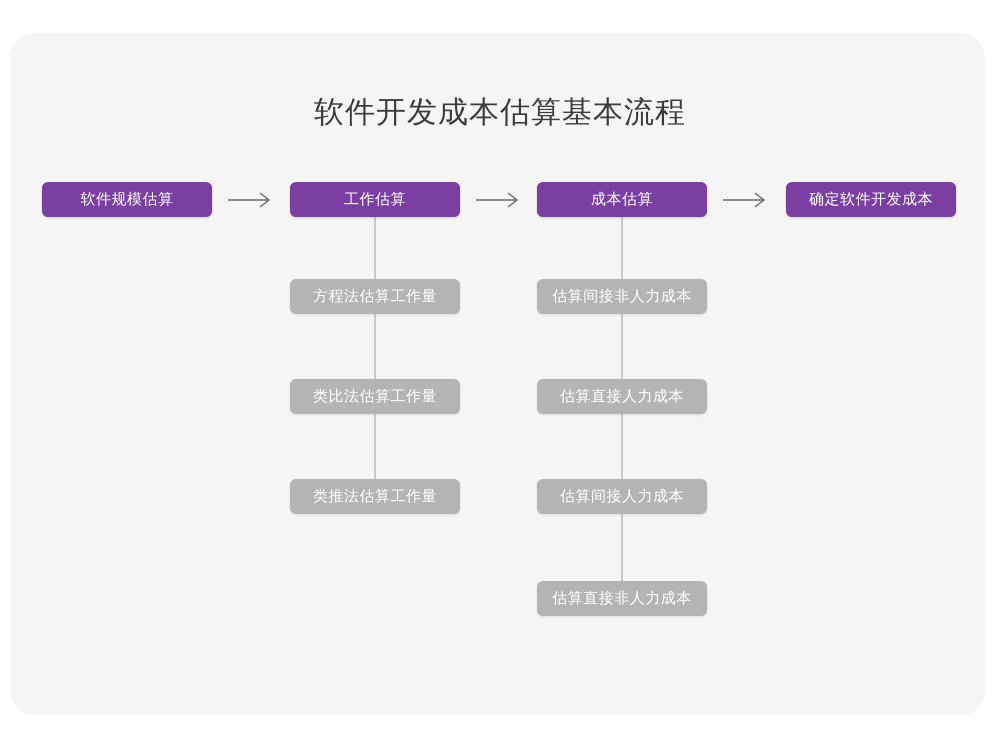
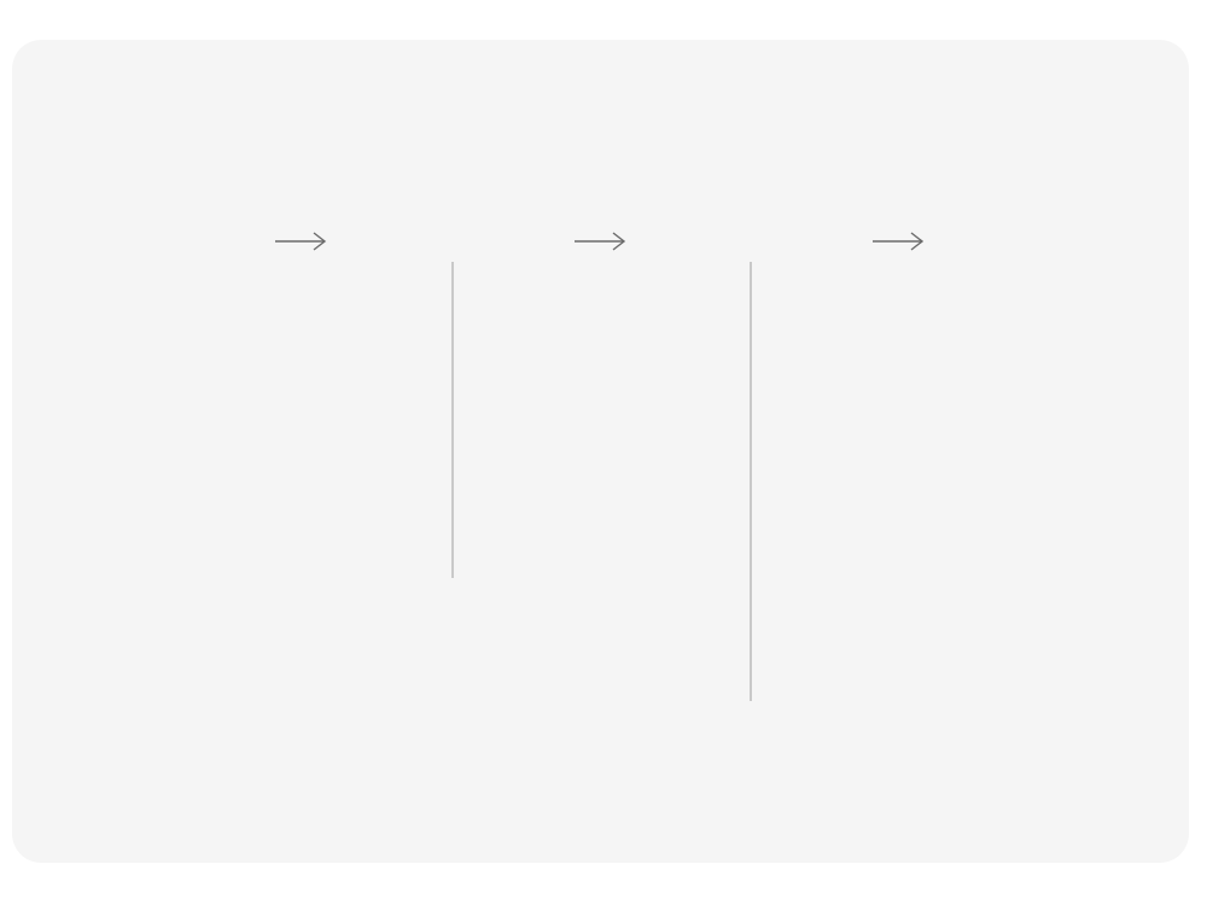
- 软件开发成本估算基本流程
- 软件规模估算
- 工作估算
- 成本估算
- 确定软件开发成本
- 方程法估算工作量
- 类比法估算工作量
- 类推法估算工作量
- 估算间接非人力成本
- 估算直接人力成本
- 估算间接人力成本
- 估算直接非人力成本
